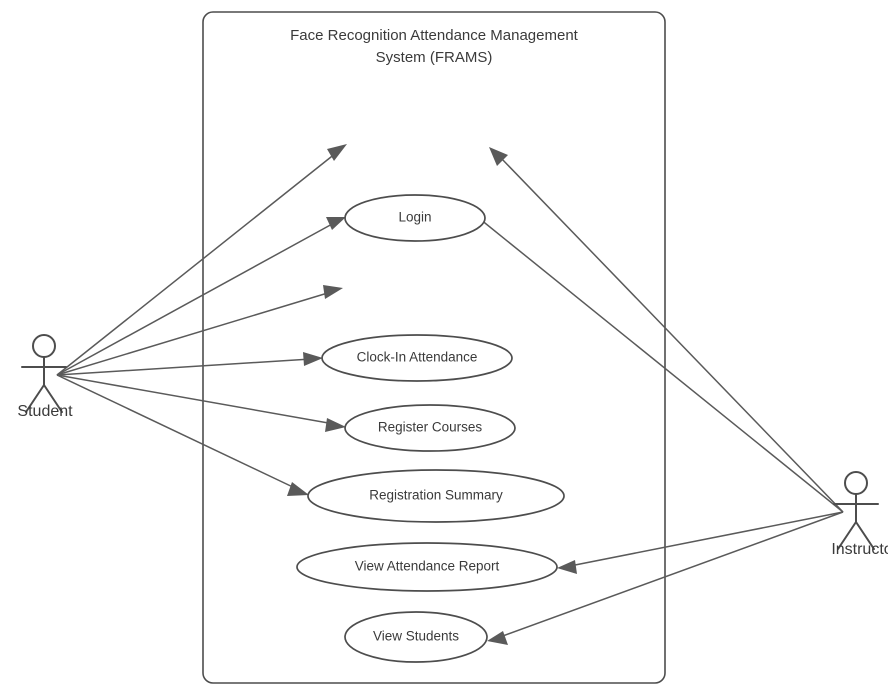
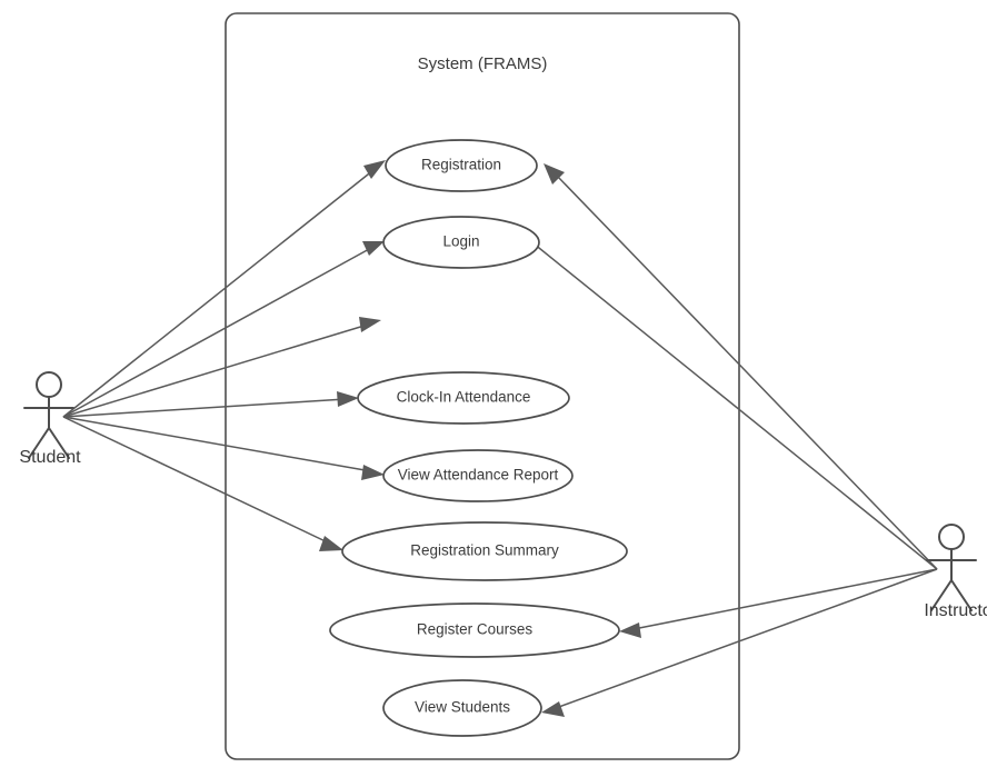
- Face Recognition Attendance Management
  System (FRAMS)
+ Registration
  Login
  Clock-In Attendance
- Register Courses
+ View Attendance Report
  Registration Summary
- View Attendance Report
+ Register Courses
  View Students
  Student
  Instruct
